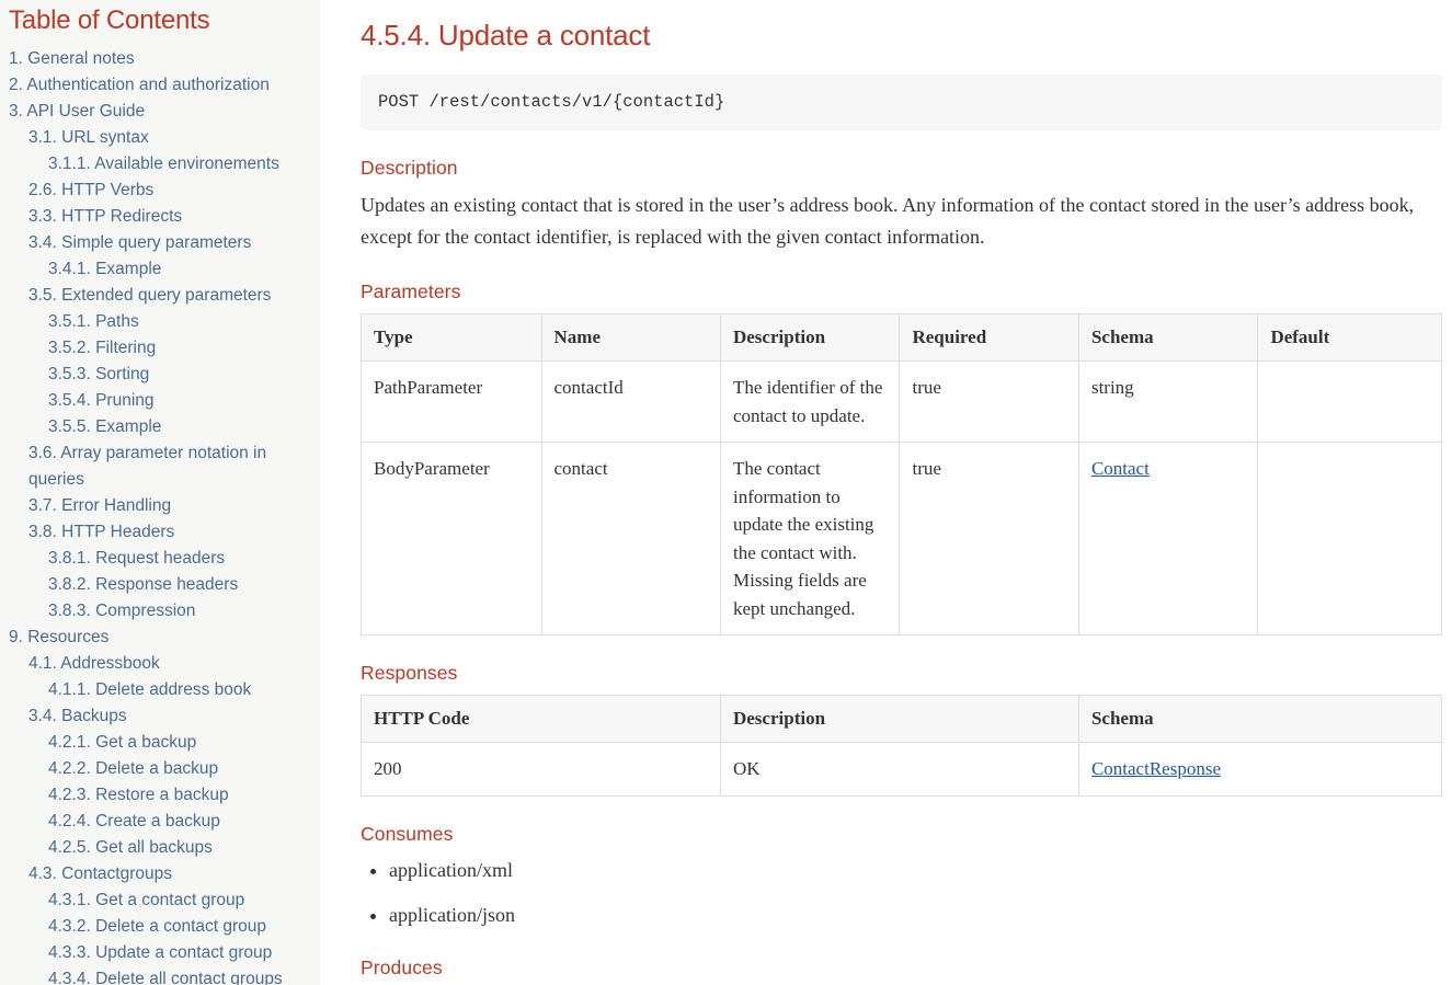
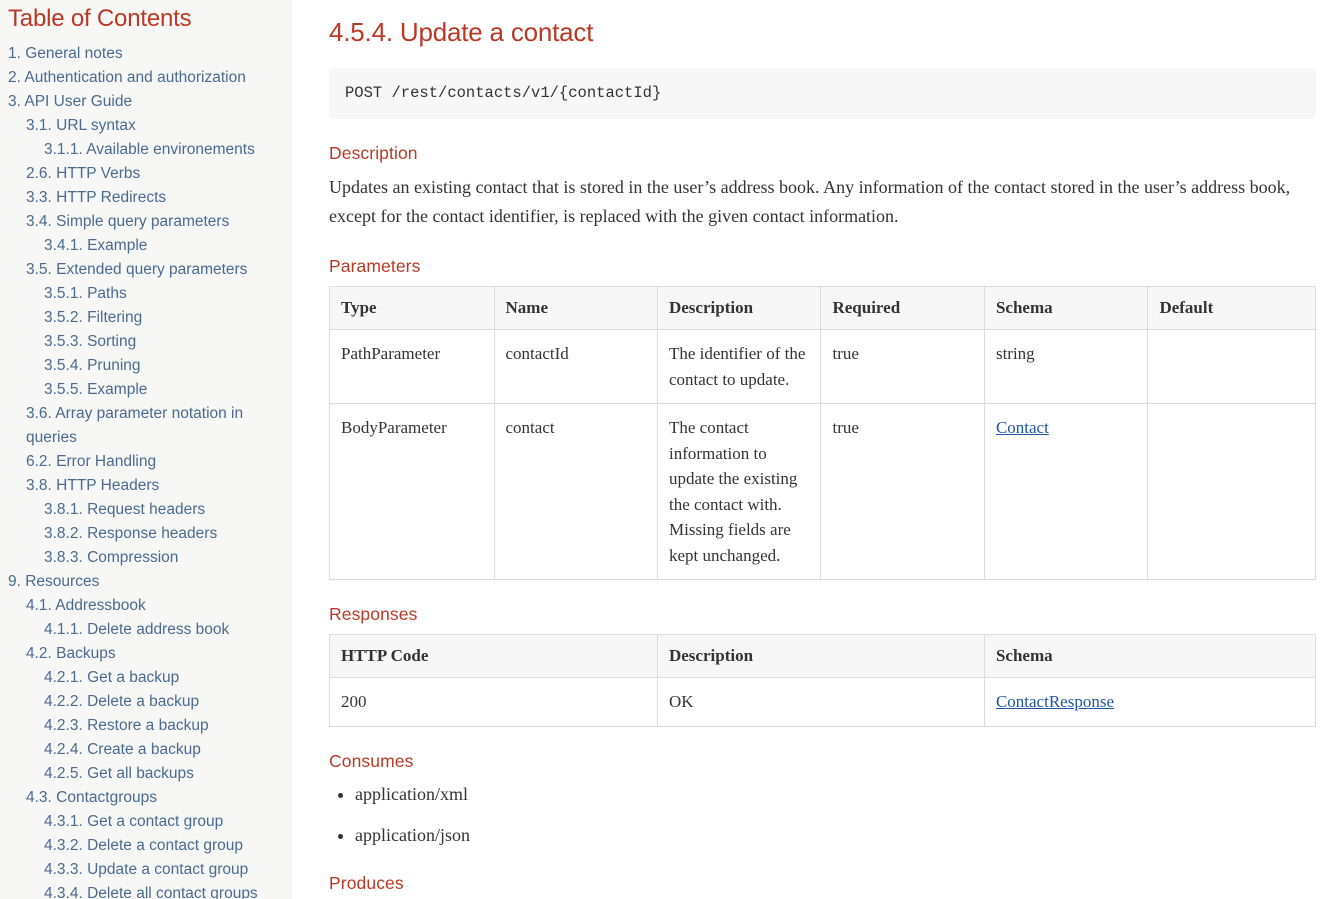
  Table of Contents
  1. General notes
  2. Authentication and authorization
  3. API User Guide
  3.1. URL syntax
  3.1.1. Available environements
  2.6. HTTP Verbs
  3.3. HTTP Redirects
  3.4. Simple query parameters
  3.4.1. Example
  3.5. Extended query parameters
  3.5.1. Paths
  3.5.2. Filtering
  3.5.3. Sorting
  3.5.4. Pruning
  3.5.5. Example
  3.6. Array parameter notation in queries
- 3.7. Error Handling
+ 6.2. Error Handling
  3.8. HTTP Headers
  3.8.1. Request headers
  3.8.2. Response headers
  3.8.3. Compression
  9. Resources
  4.1. Addressbook
  4.1.1. Delete address book
- 3.4. Backups
+ 4.2. Backups
  4.2.1. Get a backup
  4.2.2. Delete a backup
  4.2.3. Restore a backup
  4.2.4. Create a backup
  4.2.5. Get all backups
  4.3. Contactgroups
  4.3.1. Get a contact group
  4.3.2. Delete a contact group
  4.3.3. Update a contact group
  4.3.4. Delete all contact groups
  4.5.4. Update a contact
  POST /rest/contacts/v1/{contactId}
  Description
  Updates an existing contact that is stored in the user’s address book. Any information of the contact stored in the user’s address book, except for the contact identifier, is replaced with the given contact information.
  Parameters
  Type	Name	Description	Required	Schema	Default
  PathParameter	contactId	The identifier of the contact to update.	true	string
  BodyParameter	contact	The contact information to update the existing the contact with. Missing fields are kept unchanged.	true	Contact
  Responses
  HTTP Code	Description	Schema
  200	OK	ContactResponse
  Consumes
  application/xml
  application/json
  Produces
